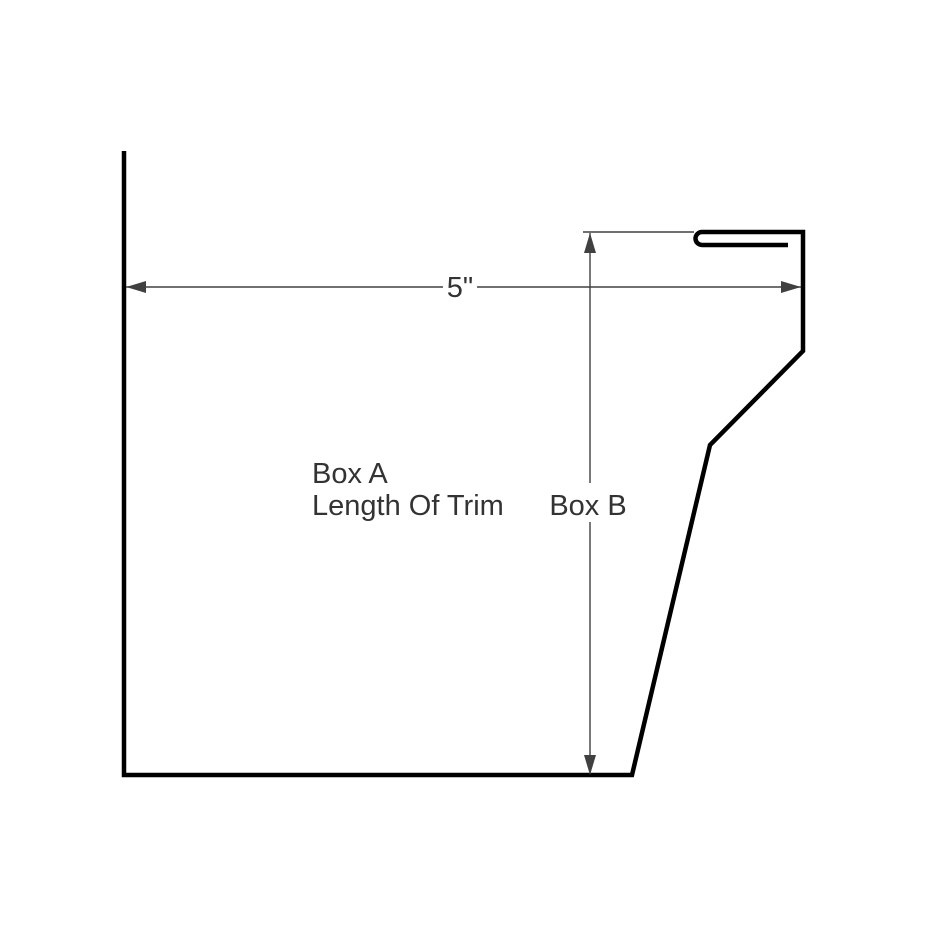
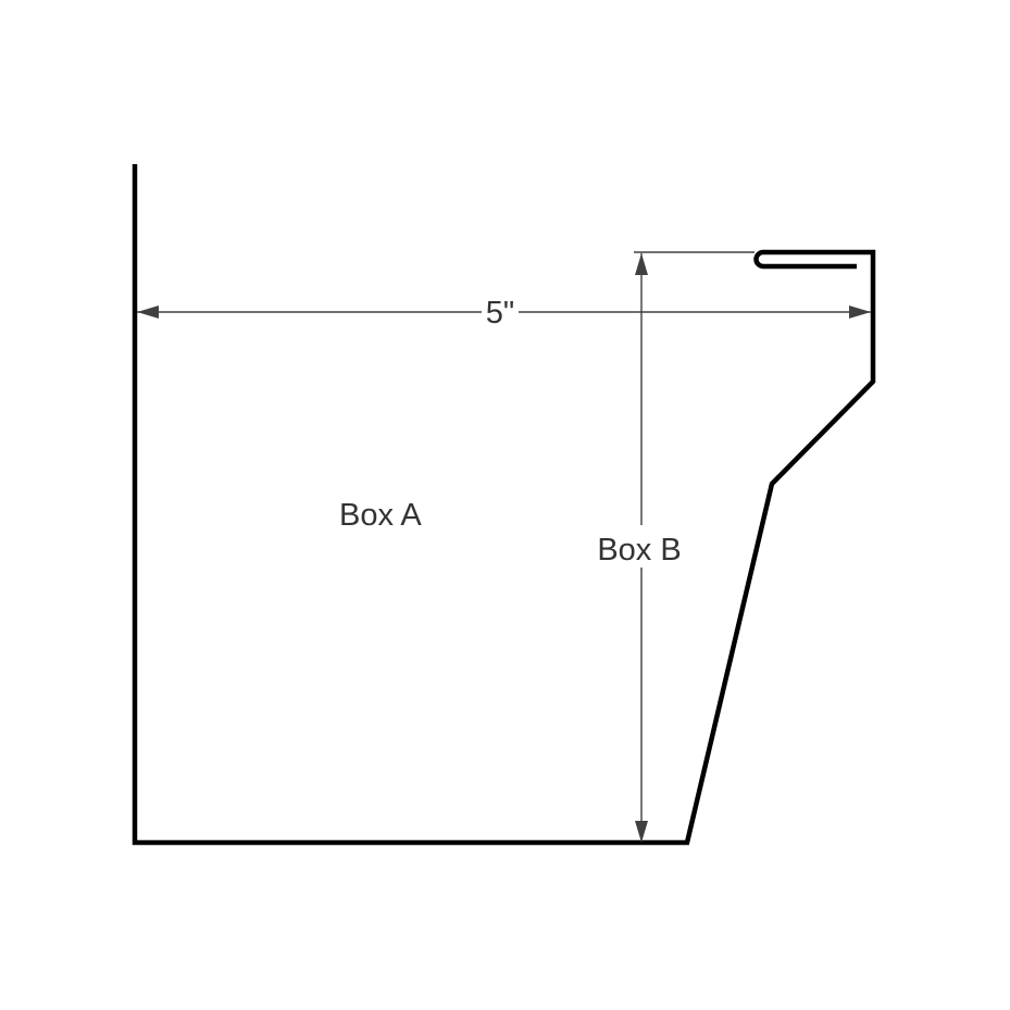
  5"
  Box A
- Length Of Trim
  Box B
